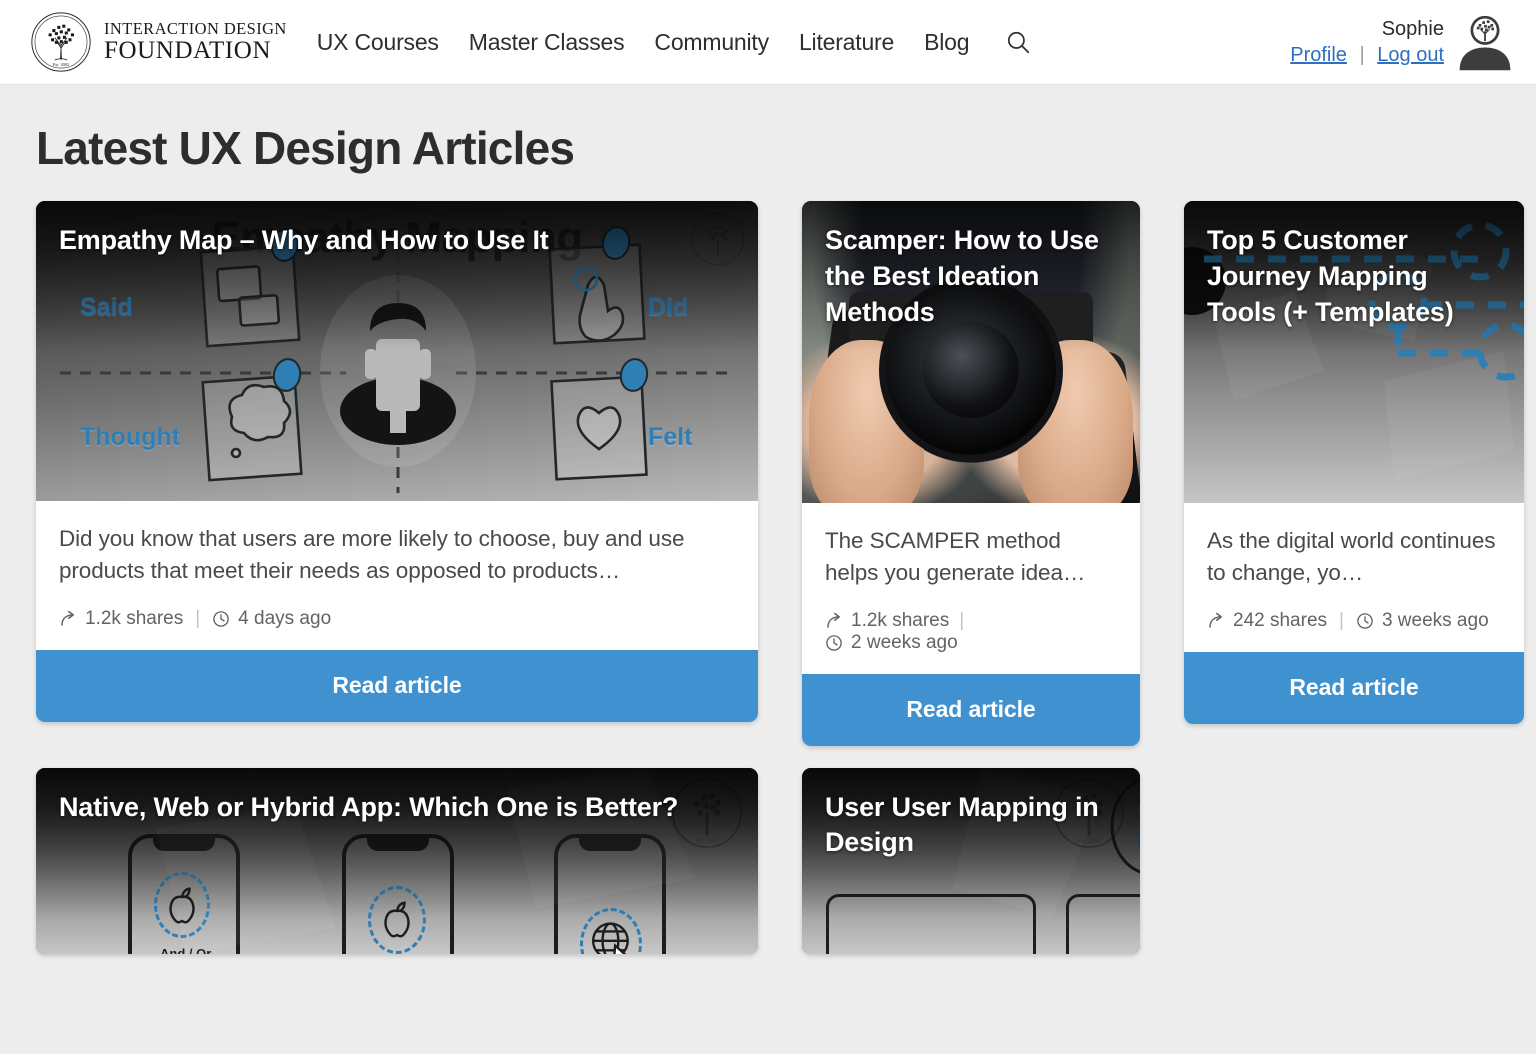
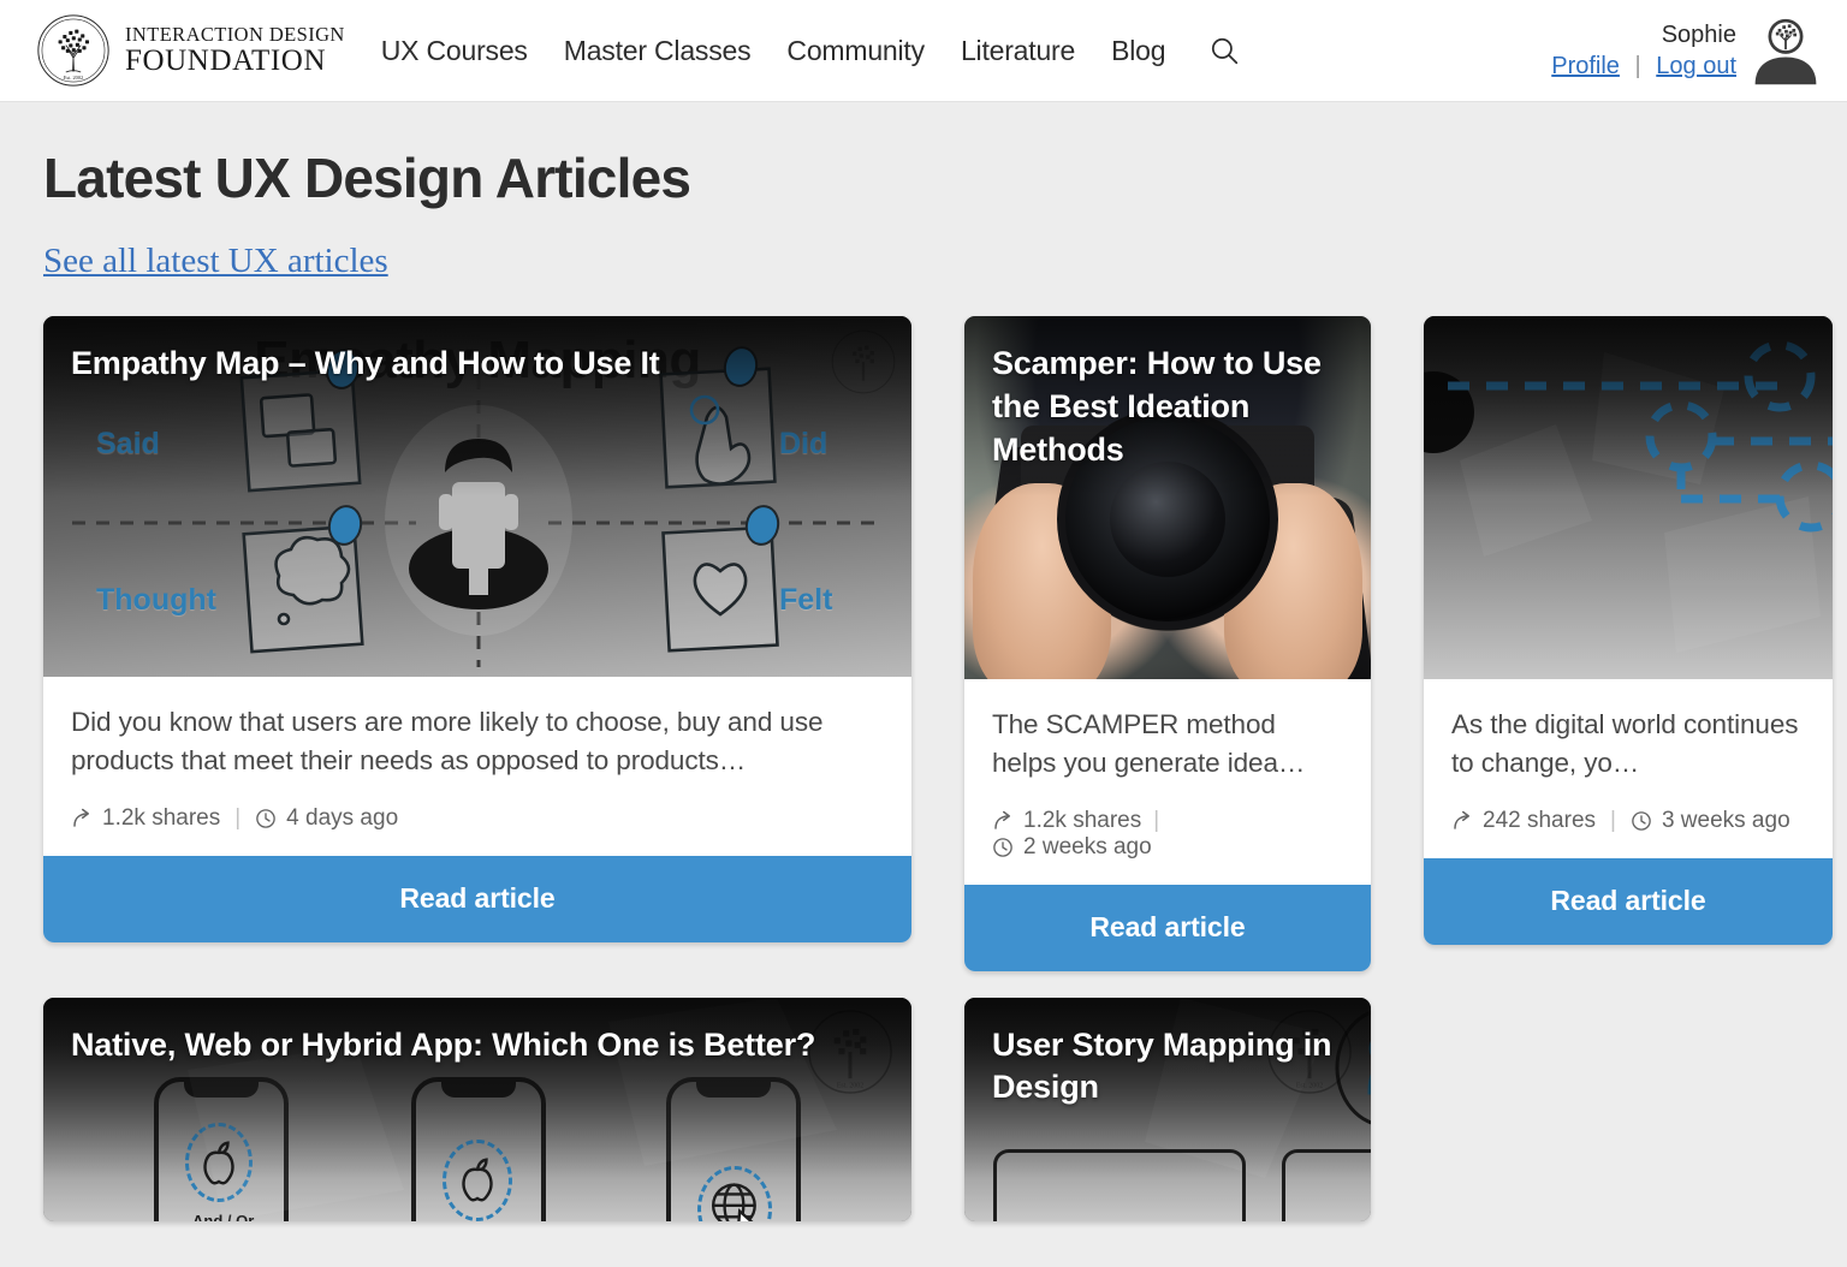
  INTERACTION DESIGN
  FOUNDATION
  UX Courses
  Master Classes
  Community
  Literature
  Blog
  Sophie
  Profile | Log out
  Latest UX Design Articles
+ See all latest UX articles
  Thought
  Felt
  Empathy Map – Why and How to Use It
  Did you know that users are more likely to choose, buy and use products that meet their needs as opposed to products…
  1.2k shares
  |
  4 days ago
  Read article
  Scamper: How to Use the Best Ideation Methods
  The SCAMPER method helps you generate idea…
  1.2k shares
  |
  2 weeks ago
  Read article
- Top 5 Customer Journey Mapping Tools (+ Templates)
  As the digital world continues to change, yo…
  242 shares
  |
  3 weeks ago
  Read article
  And / Or
  Native, Web or Hybrid App: Which One is Better?
- User User Mapping in Design
+ User Story Mapping in Design
